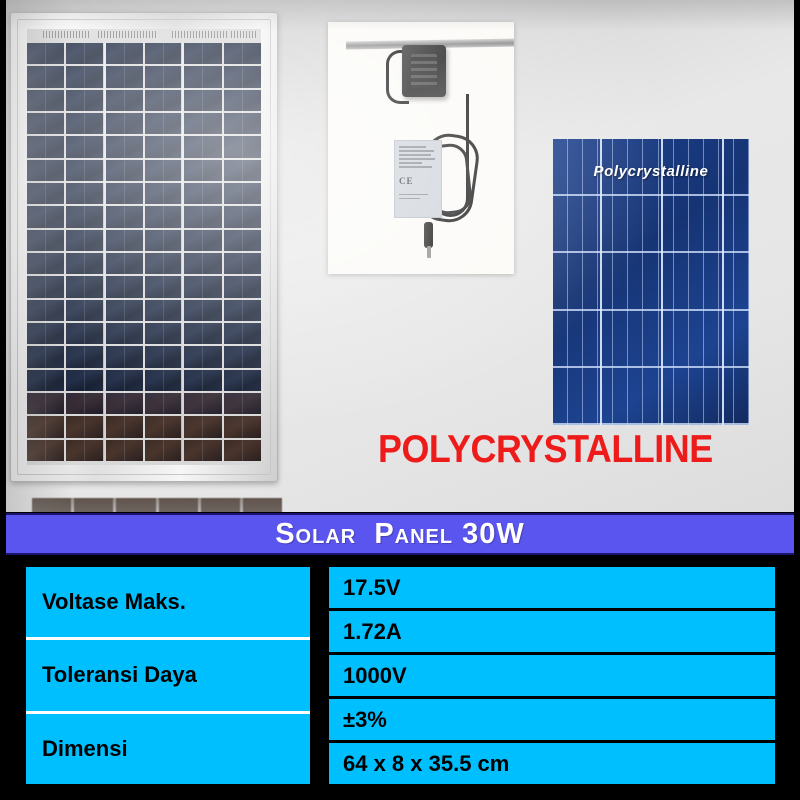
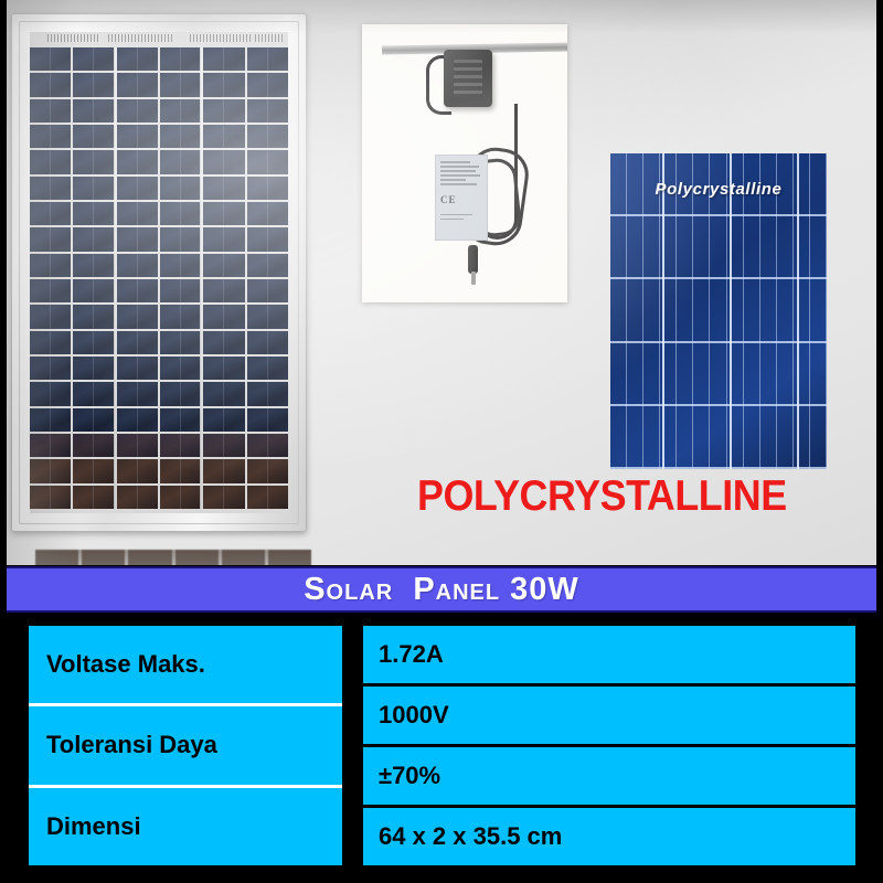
  Solar Panel 30W
  Voltase Maks.
  Toleransi Daya
  Dimensi
- 17.5V
  1.72A
  1000V
- ±3%
+ ±70%
- 64 x 8 x 35.5 cm
+ 64 x 2 x 35.5 cm
